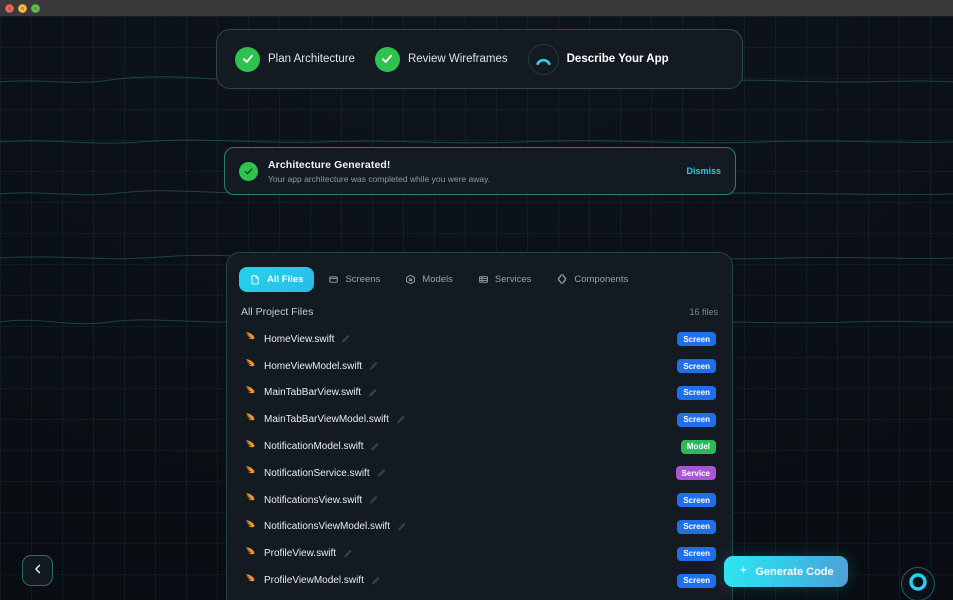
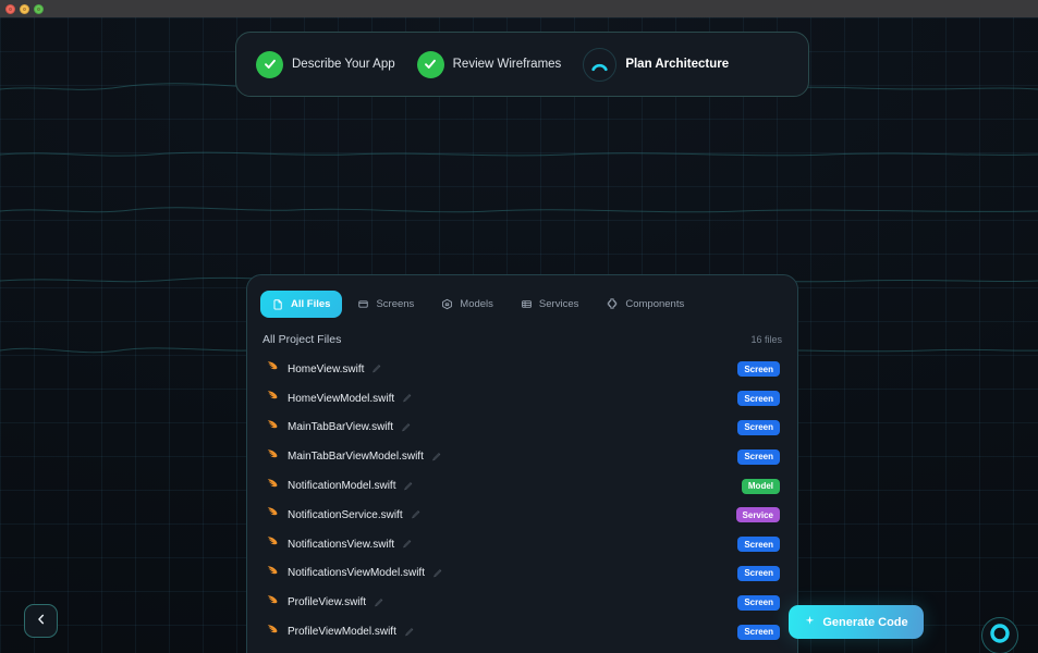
- Plan Architecture
+ Describe Your App
  Review Wireframes
- Describe Your App
+ Plan Architecture
- Architecture Generated!
- Your app architecture was completed while you were away.
- Dismiss
  All Files
  Screens
  Models
  Services
  Components
  All Project Files
  16 files
  HomeView.swift
  Screen
  HomeViewModel.swift
  Screen
  MainTabBarView.swift
  Screen
  MainTabBarViewModel.swift
  Screen
  NotificationModel.swift
  Model
  NotificationService.swift
  Service
  NotificationsView.swift
  Screen
  NotificationsViewModel.swift
  Screen
  ProfileView.swift
  Screen
  ProfileViewModel.swift
  Screen
  Generate Code
